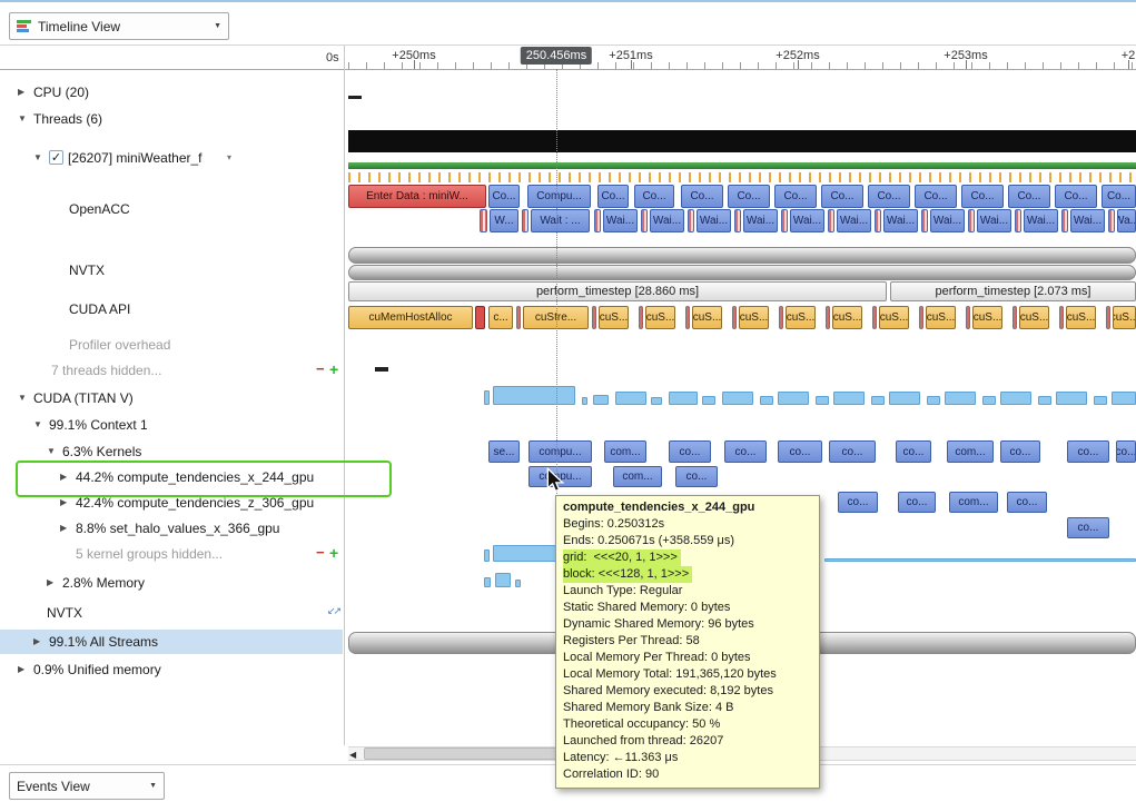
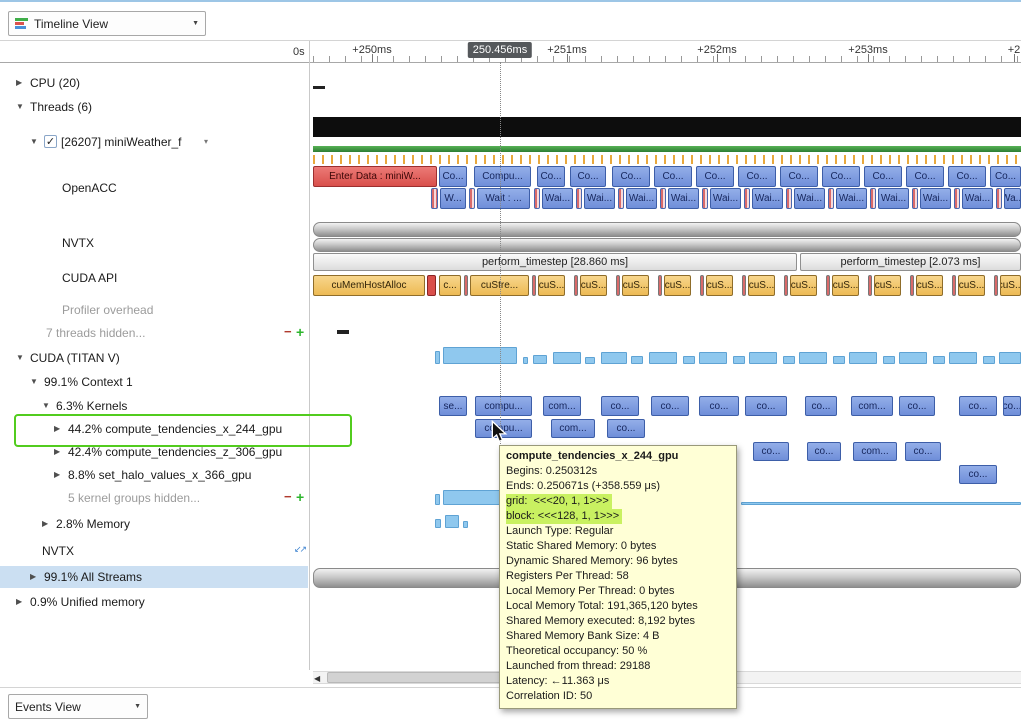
  Timeline View
  0s
  +250ms
  +251ms
  +252ms
  +253ms
  +2
  250.456ms
  ▶
  CPU (20)
  ▼
  Threads (6)
  ▼
  ✓
  [26207] miniWeather_f
  ▾
  OpenACC
  NVTX
  CUDA API
  Profiler overhead
  7 threads hidden...
  −
  +
  ▼
  CUDA (TITAN V)
  ▼
  99.1% Context 1
  ▼
  6.3% Kernels
  ▶
  44.2% compute_tendencies_x_244_gpu
  ▶
  42.4% compute_tendencies_z_306_gpu
  ▶
  8.8% set_halo_values_x_366_gpu
  5 kernel groups hidden...
  −
  +
  ▶
  2.8% Memory
  NVTX
  ↙↗
  ▶
  99.1% All Streams
  ▶
  0.9% Unified memory
  Enter Data : miniW...
  Co...
  Compu...
  Co...
  Co...
  Co...
  Co...
  Co...
  Co...
  Co...
  Co...
  Co...
  Co...
  Co...
  Co...
  W...
  Wait : ...
  Wai...
  Wai...
  Wai...
  Wai...
  Wai...
  Wai...
  Wai...
  Wai...
  Wai...
  Wai...
  Wai...
  Wa..
  perform_timestep [28.860 ms]
  perform_timestep [2.073 ms]
  cuMemHostAlloc
  c...
  cuStre...
  cuS...
  cuS...
  cuS...
  cuS...
  cuS...
  cuS...
  cuS...
  cuS...
  cuS...
  cuS...
  cuS...
  cuS..
  se...
  compu...
  com...
  co...
  co...
  co...
  co...
  co...
  com...
  co...
  co...
  co...
  cpu...
  com...
  co...
  co...
  co...
  com...
  co...
  co...
  compute_tendencies_x_244_gpu
  Begins: 0.250312s
  Ends: 0.250671s (+358.559 μs)
  grid: <<<20, 1, 1>>>
  block: <<<128, 1, 1>>>
  Launch Type: Regular
  Static Shared Memory: 0 bytes
  Dynamic Shared Memory: 96 bytes
  Registers Per Thread: 58
  Local Memory Per Thread: 0 bytes
  Local Memory Total: 191,365,120 bytes
  Shared Memory executed: 8,192 bytes
  Shared Memory Bank Size: 4 B
  Theoretical occupancy: 50 %
- Launched from thread: 26207
+ Launched from thread: 29188
  Latency: ←11.363 μs
- Correlation ID: 90
+ Correlation ID: 50
  ◀
  Events View
